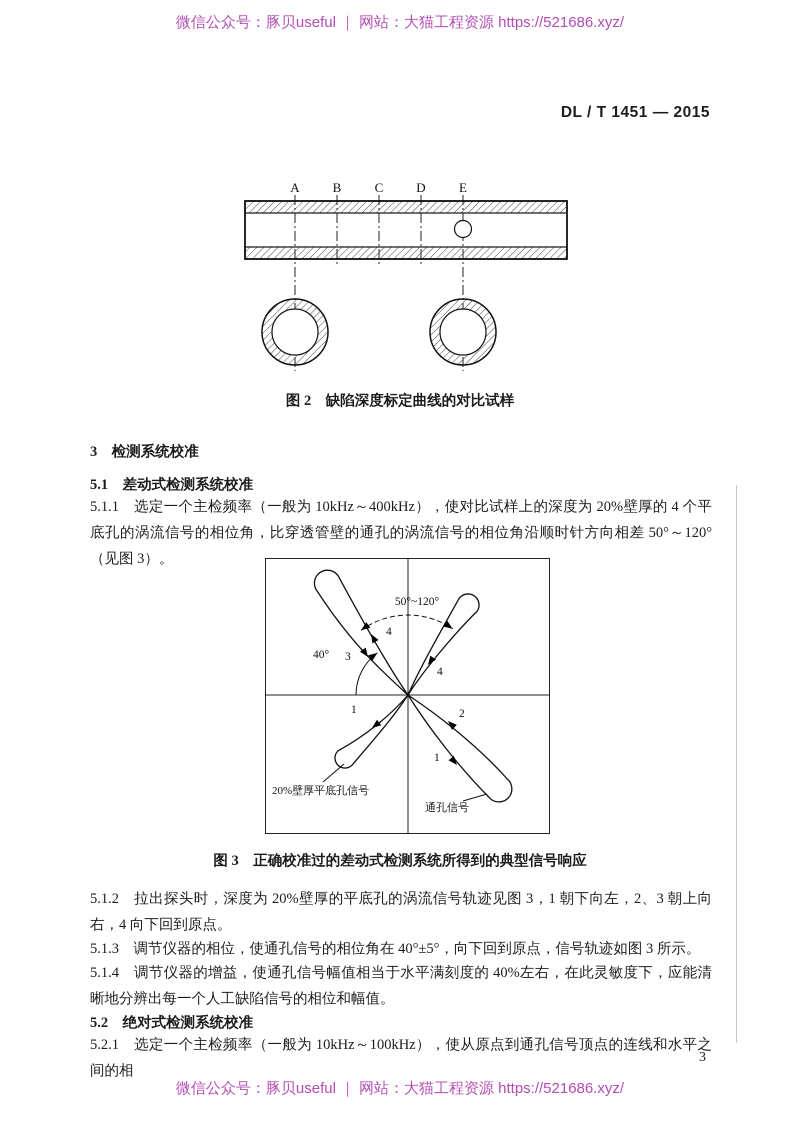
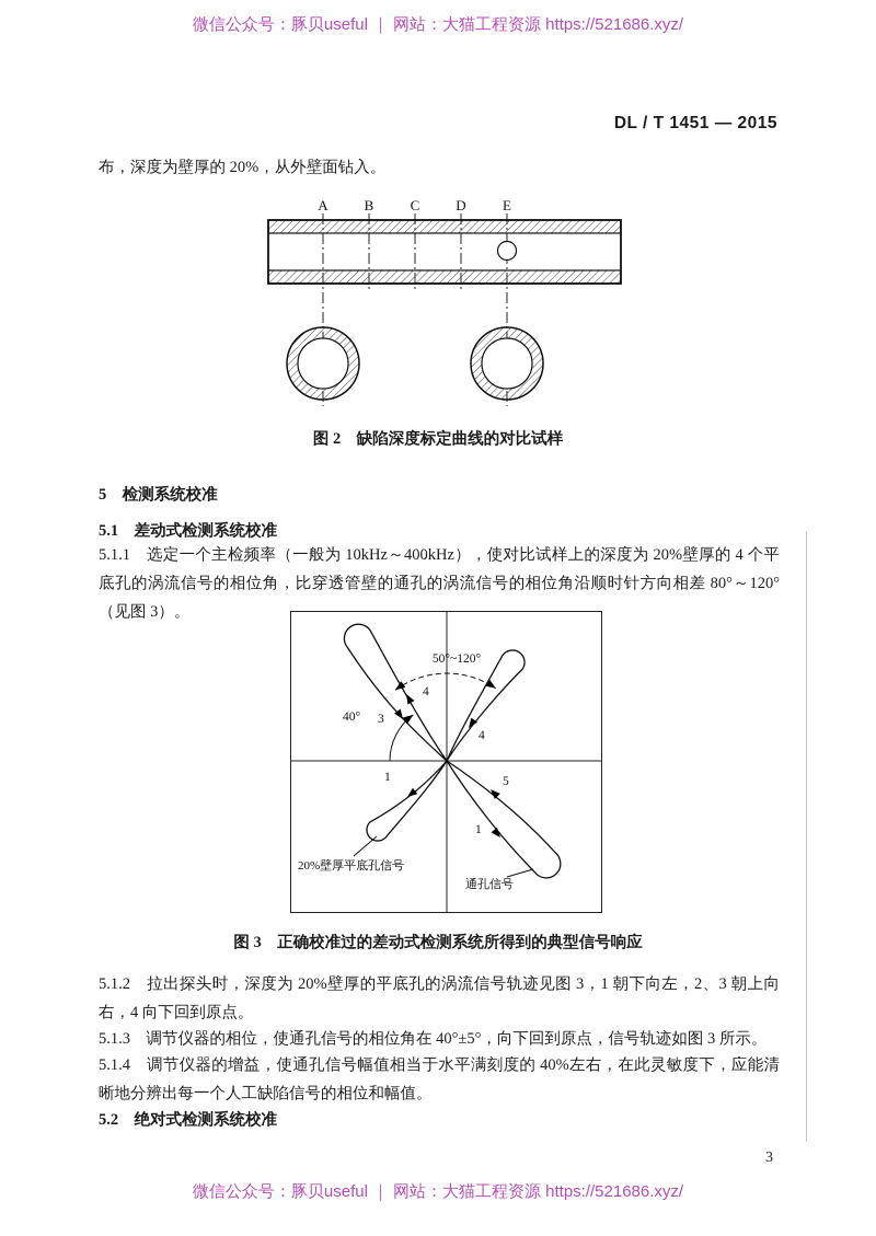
  微信公众号：豚贝useful ｜ 网站：大猫工程资源 https://521686.xyz/
  DL / T 1451 — 2015
+ 布，深度为壁厚的 20%，从外壁面钻入。
  A
  B
  C
  D
  E
  图 2 缺陷深度标定曲线的对比试样
- 3 检测系统校准
+ 5 检测系统校准
  5.1 差动式检测系统校准
- 5.1.1 选定一个主检频率（一般为 10kHz～400kHz），使对比试样上的深度为 20%壁厚的 4 个平底孔的涡流信号的相位角，比穿透管壁的通孔的涡流信号的相位角沿顺时针方向相差 50°～120°（见图 3）。
+ 5.1.1 选定一个主检频率（一般为 10kHz～400kHz），使对比试样上的深度为 20%壁厚的 4 个平底孔的涡流信号的相位角，比穿透管壁的通孔的涡流信号的相位角沿顺时针方向相差 80°～120°（见图 3）。
  40°
  50°~120°
  4
  3
  4
  1
- 2
+ 5
  1
  20%壁厚平底孔信号
  通孔信号
  图 3 正确校准过的差动式检测系统所得到的典型信号响应
  5.1.2 拉出探头时，深度为 20%壁厚的平底孔的涡流信号轨迹见图 3，1 朝下向左，2、3 朝上向右，4 向下回到原点。
  5.1.3 调节仪器的相位，使通孔信号的相位角在 40°±5°，向下回到原点，信号轨迹如图 3 所示。
  5.1.4 调节仪器的增益，使通孔信号幅值相当于水平满刻度的 40%左右，在此灵敏度下，应能清晰地分辨出每一个人工缺陷信号的相位和幅值。
  5.2 绝对式检测系统校准
- 5.2.1 选定一个主检频率（一般为 10kHz～100kHz），使从原点到通孔信号顶点的连线和水平之间的相
  3
  微信公众号：豚贝useful ｜ 网站：大猫工程资源 https://521686.xyz/
